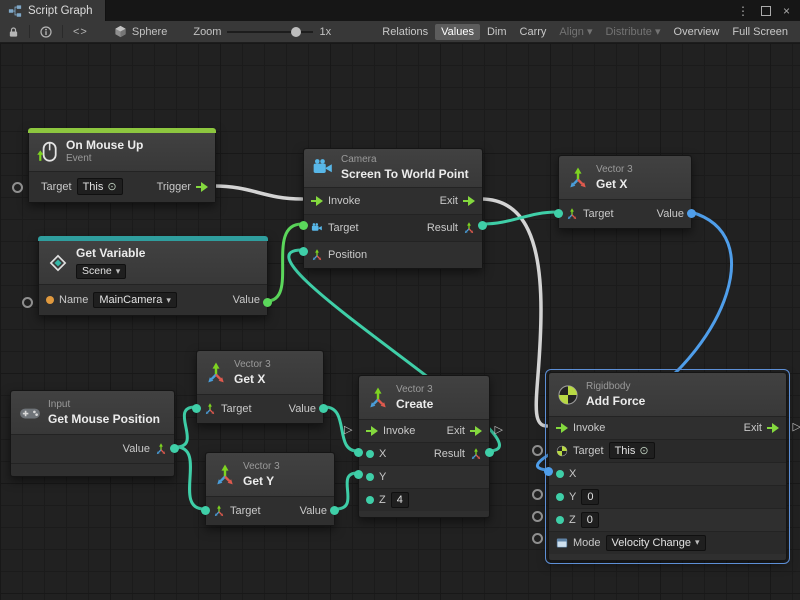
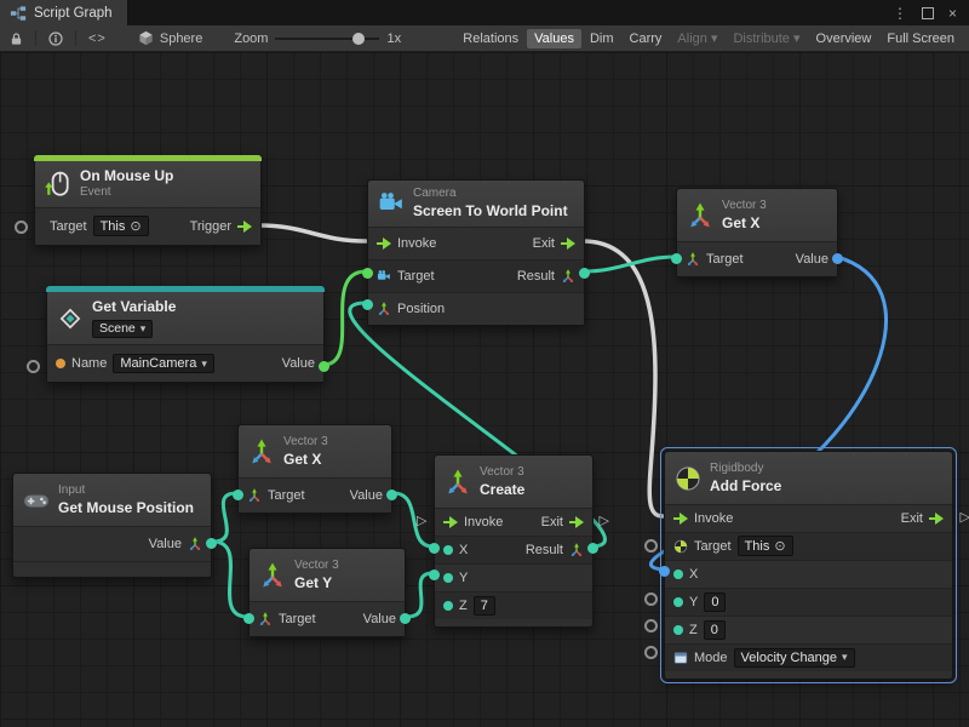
  Script Graph
  ⋮
  ×
  <>
  Sphere
  Zoom
  1x
  Relations
  Values
  Dim
  Carry
  Align ▾
  Distribute ▾
  Overview
  Full Screen
  On Mouse Up
  Event
  Target
  This
  ⊙
  Trigger
  Get Variable
  Scene
  ▾
  Name
  MainCamera
  ▾
  Value
  Camera
  Screen To World Point
  Invoke
  Exit
  Target
  Result
  Position
  Vector 3
  Get X
  Target
  Value
  Vector 3
  Get X
  Target
  Value
  Vector 3
  Get Y
  Target
  Value
  Input
  Get Mouse Position
  Value
  Vector 3
  Create
  Invoke
  Exit
  X
  Result
  Y
  Z
- 4
+ 7
  ▷
  ▷
  Rigidbody
  Add Force
  Invoke
  Exit
  Target
  This
  ⊙
  X
  Y
  0
  Z
  0
  Mode
  Velocity Change
  ▾
  ▷
